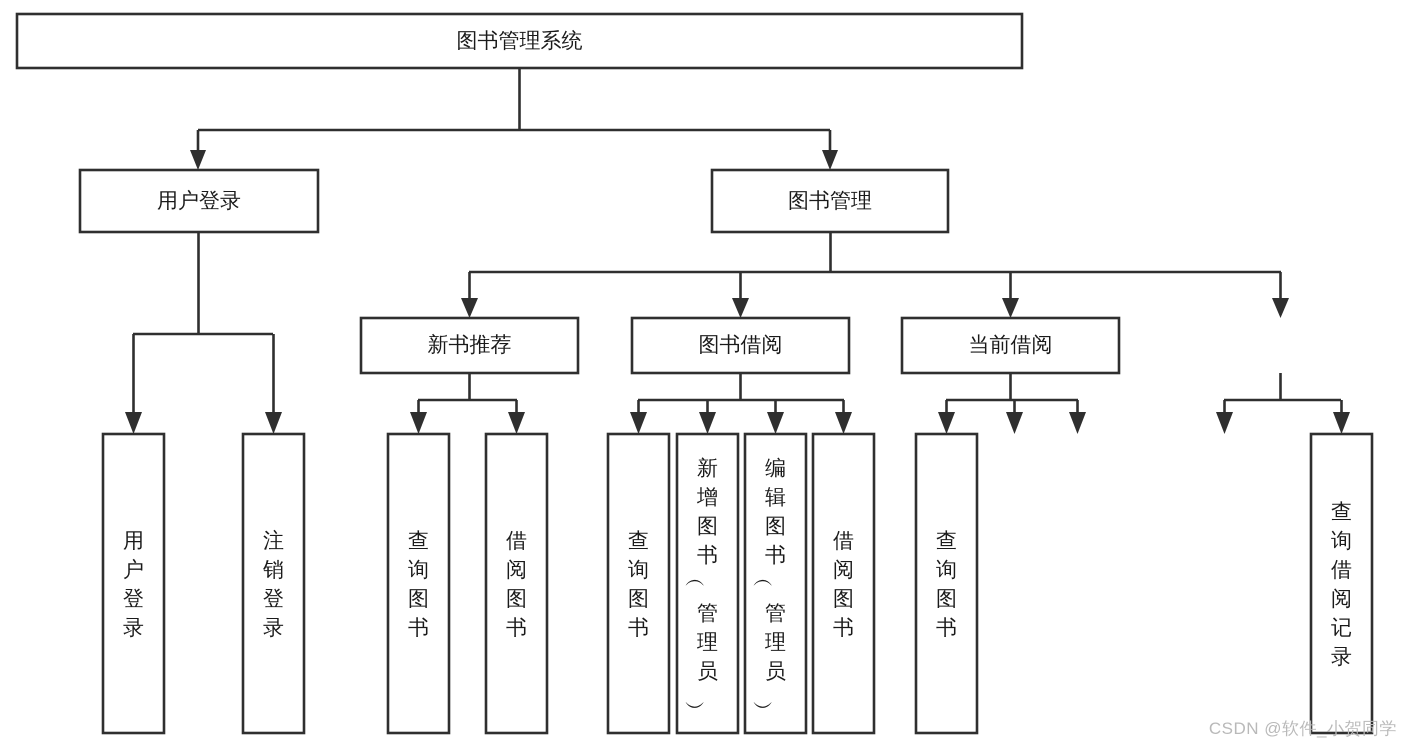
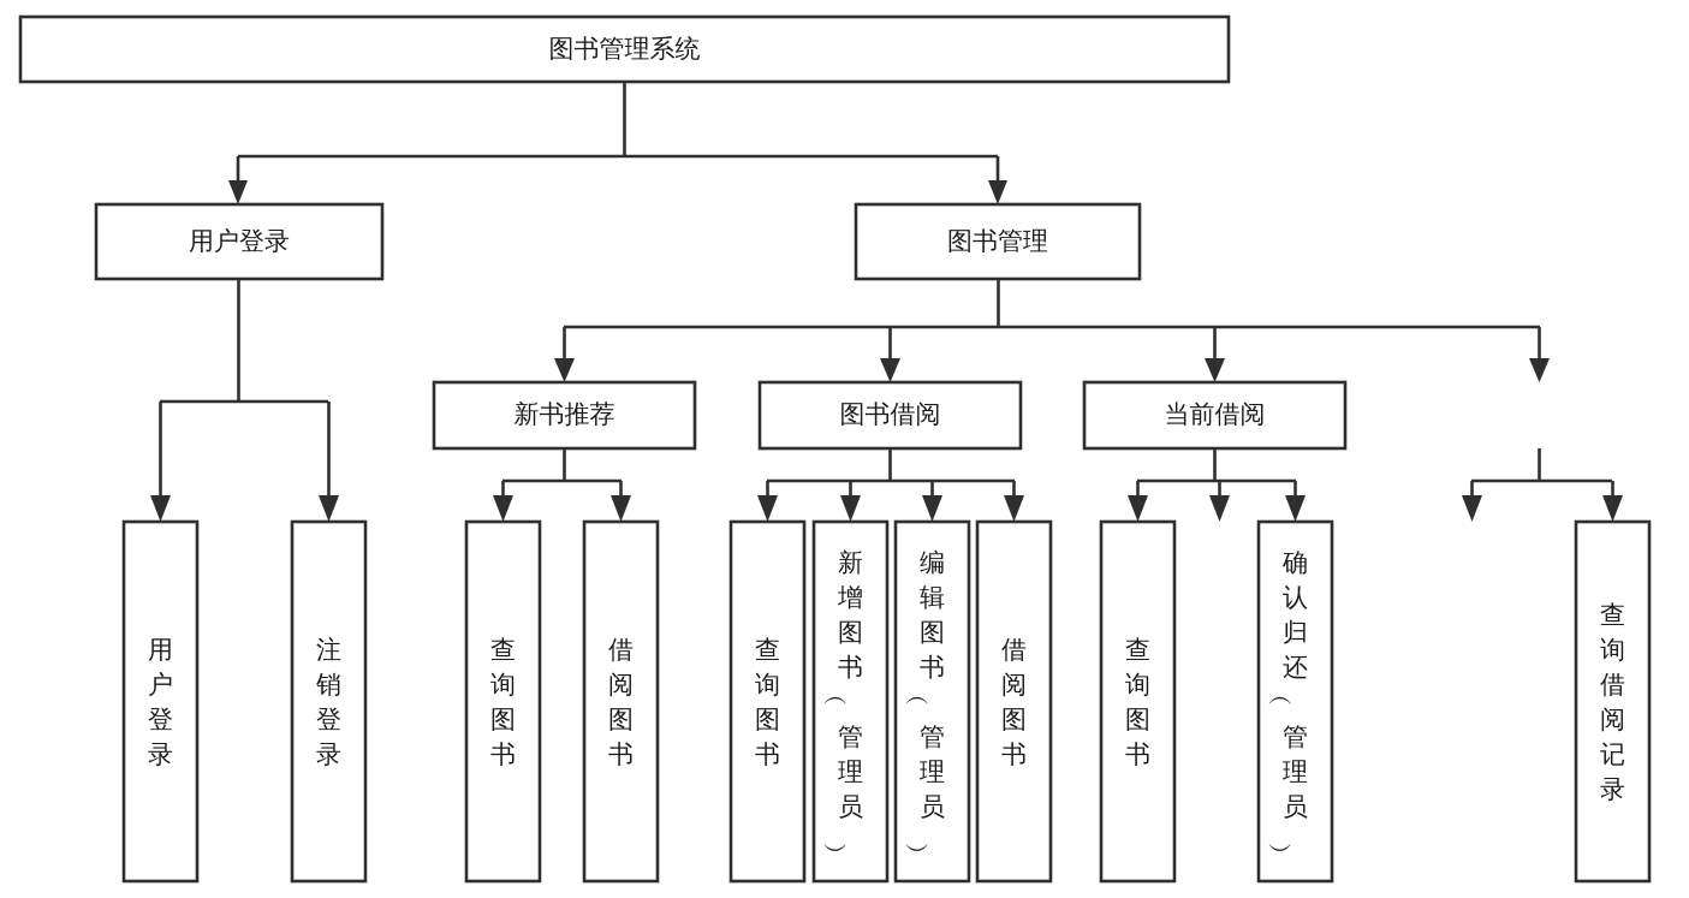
  图书管理系统
  用户登录
  图书管理
  新书推荐
  图书借阅
  当前借阅
  用户登录
  注销登录
  查询图书
  借阅图书
  查询图书
  新增图书管理员
  编辑图书管理员
  借阅图书
  查询图书
+ 确认归还管理员
  查询借阅记录
- CSDN @软件_小贺同学
